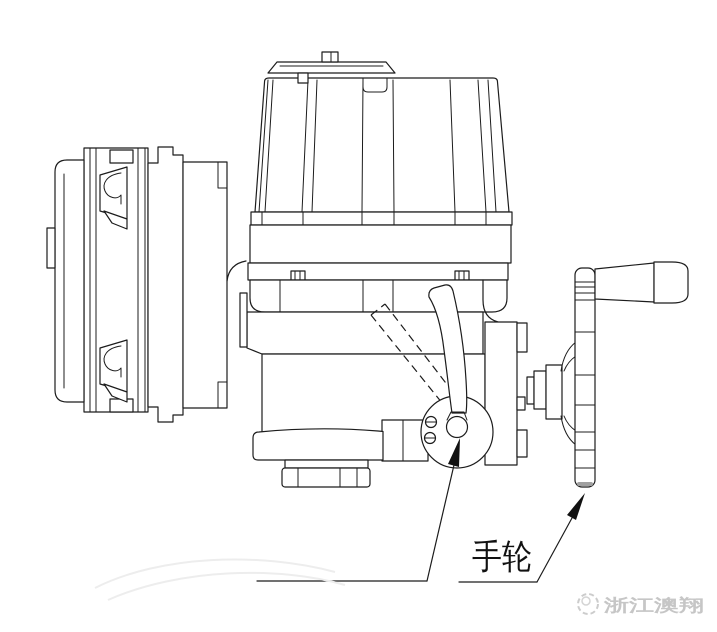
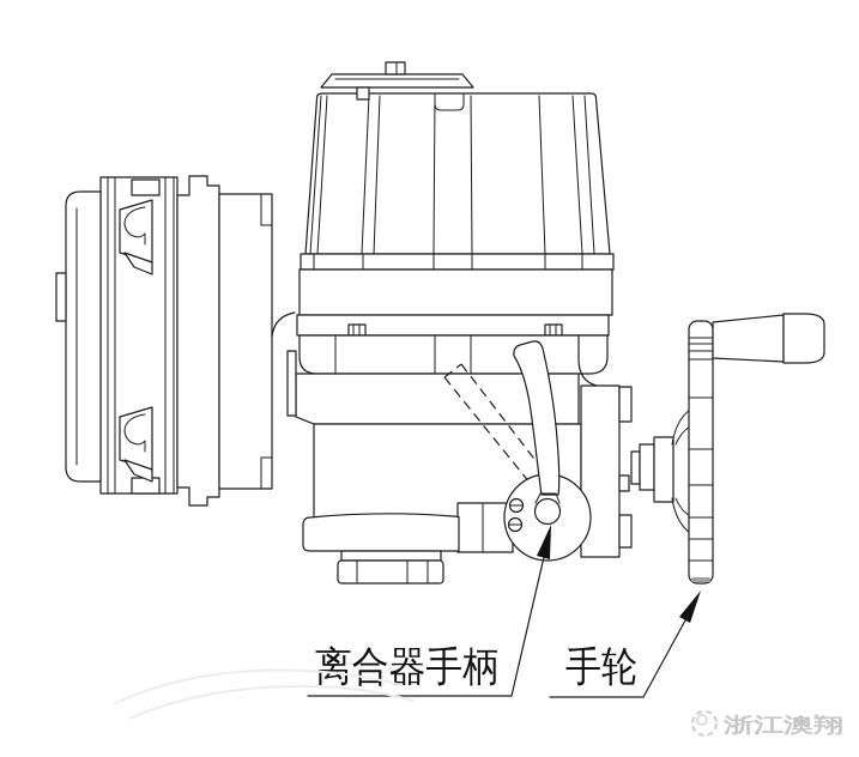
+ 离合器手柄
  手轮
  浙江澳翔
